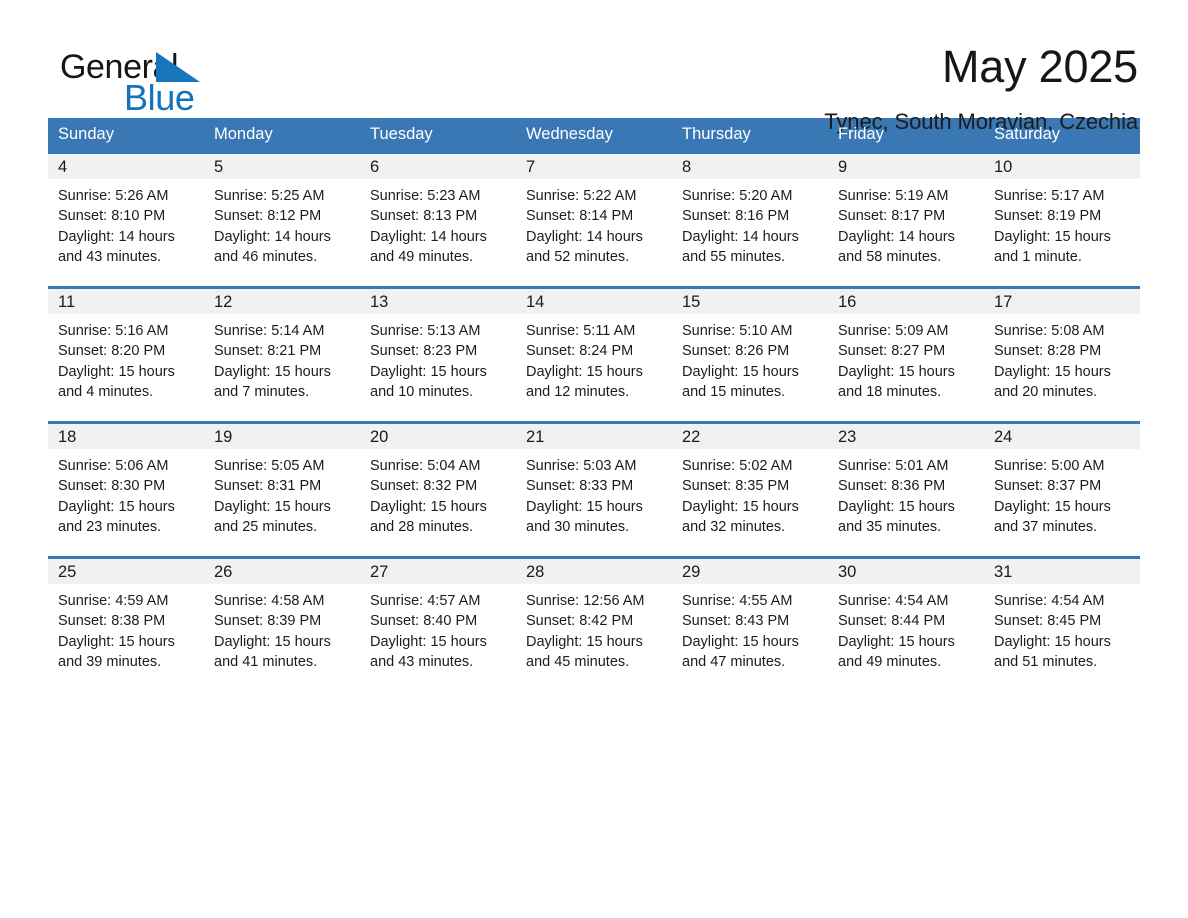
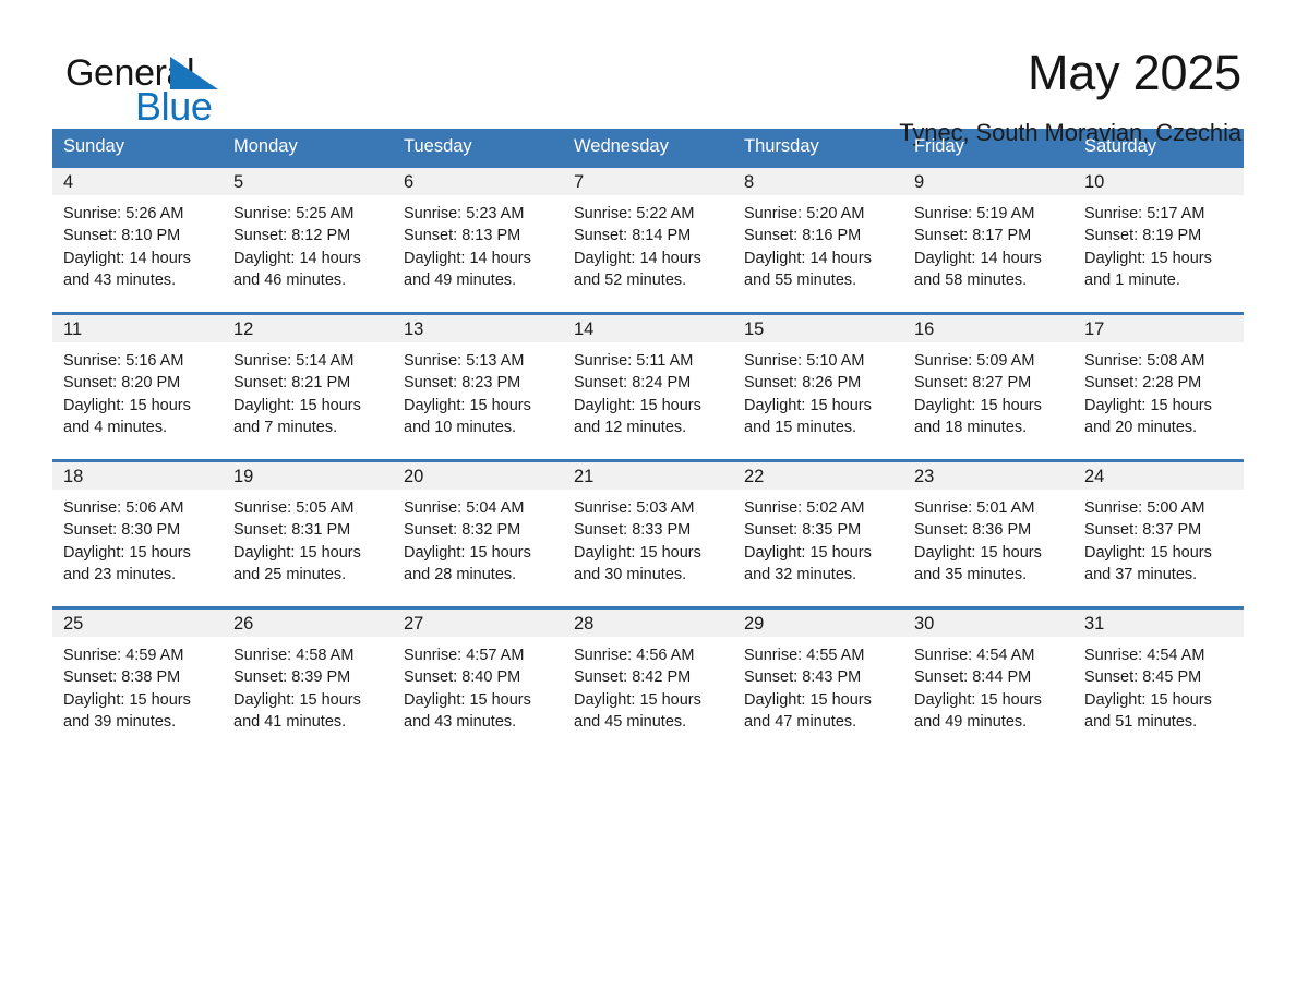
  General
  Blue
  May 2025
  Tynec, South Moravian, Czechia
  Sunday	Monday	Tuesday	Wednesday	Thursday	Friday	Saturday
  4Sunrise: 5:26 AMSunset: 8:10 PMDaylight: 14 hoursand 43 minutes.	5Sunrise: 5:25 AMSunset: 8:12 PMDaylight: 14 hoursand 46 minutes.	6Sunrise: 5:23 AMSunset: 8:13 PMDaylight: 14 hoursand 49 minutes.	7Sunrise: 5:22 AMSunset: 8:14 PMDaylight: 14 hoursand 52 minutes.	8Sunrise: 5:20 AMSunset: 8:16 PMDaylight: 14 hoursand 55 minutes.	9Sunrise: 5:19 AMSunset: 8:17 PMDaylight: 14 hoursand 58 minutes.	10Sunrise: 5:17 AMSunset: 8:19 PMDaylight: 15 hoursand 1 minute.
- 11Sunrise: 5:16 AMSunset: 8:20 PMDaylight: 15 hoursand 4 minutes.	12Sunrise: 5:14 AMSunset: 8:21 PMDaylight: 15 hoursand 7 minutes.	13Sunrise: 5:13 AMSunset: 8:23 PMDaylight: 15 hoursand 10 minutes.	14Sunrise: 5:11 AMSunset: 8:24 PMDaylight: 15 hoursand 12 minutes.	15Sunrise: 5:10 AMSunset: 8:26 PMDaylight: 15 hoursand 15 minutes.	16Sunrise: 5:09 AMSunset: 8:27 PMDaylight: 15 hoursand 18 minutes.	17Sunrise: 5:08 AMSunset: 8:28 PMDaylight: 15 hoursand 20 minutes.
+ 11Sunrise: 5:16 AMSunset: 8:20 PMDaylight: 15 hoursand 4 minutes.	12Sunrise: 5:14 AMSunset: 8:21 PMDaylight: 15 hoursand 7 minutes.	13Sunrise: 5:13 AMSunset: 8:23 PMDaylight: 15 hoursand 10 minutes.	14Sunrise: 5:11 AMSunset: 8:24 PMDaylight: 15 hoursand 12 minutes.	15Sunrise: 5:10 AMSunset: 8:26 PMDaylight: 15 hoursand 15 minutes.	16Sunrise: 5:09 AMSunset: 8:27 PMDaylight: 15 hoursand 18 minutes.	17Sunrise: 5:08 AMSunset: 2:28 PMDaylight: 15 hoursand 20 minutes.
  18Sunrise: 5:06 AMSunset: 8:30 PMDaylight: 15 hoursand 23 minutes.	19Sunrise: 5:05 AMSunset: 8:31 PMDaylight: 15 hoursand 25 minutes.	20Sunrise: 5:04 AMSunset: 8:32 PMDaylight: 15 hoursand 28 minutes.	21Sunrise: 5:03 AMSunset: 8:33 PMDaylight: 15 hoursand 30 minutes.	22Sunrise: 5:02 AMSunset: 8:35 PMDaylight: 15 hoursand 32 minutes.	23Sunrise: 5:01 AMSunset: 8:36 PMDaylight: 15 hoursand 35 minutes.	24Sunrise: 5:00 AMSunset: 8:37 PMDaylight: 15 hoursand 37 minutes.
- 25Sunrise: 4:59 AMSunset: 8:38 PMDaylight: 15 hoursand 39 minutes.	26Sunrise: 4:58 AMSunset: 8:39 PMDaylight: 15 hoursand 41 minutes.	27Sunrise: 4:57 AMSunset: 8:40 PMDaylight: 15 hoursand 43 minutes.	28Sunrise: 12:56 AMSunset: 8:42 PMDaylight: 15 hoursand 45 minutes.	29Sunrise: 4:55 AMSunset: 8:43 PMDaylight: 15 hoursand 47 minutes.	30Sunrise: 4:54 AMSunset: 8:44 PMDaylight: 15 hoursand 49 minutes.	31Sunrise: 4:54 AMSunset: 8:45 PMDaylight: 15 hoursand 51 minutes.
+ 25Sunrise: 4:59 AMSunset: 8:38 PMDaylight: 15 hoursand 39 minutes.	26Sunrise: 4:58 AMSunset: 8:39 PMDaylight: 15 hoursand 41 minutes.	27Sunrise: 4:57 AMSunset: 8:40 PMDaylight: 15 hoursand 43 minutes.	28Sunrise: 4:56 AMSunset: 8:42 PMDaylight: 15 hoursand 45 minutes.	29Sunrise: 4:55 AMSunset: 8:43 PMDaylight: 15 hoursand 47 minutes.	30Sunrise: 4:54 AMSunset: 8:44 PMDaylight: 15 hoursand 49 minutes.	31Sunrise: 4:54 AMSunset: 8:45 PMDaylight: 15 hoursand 51 minutes.
